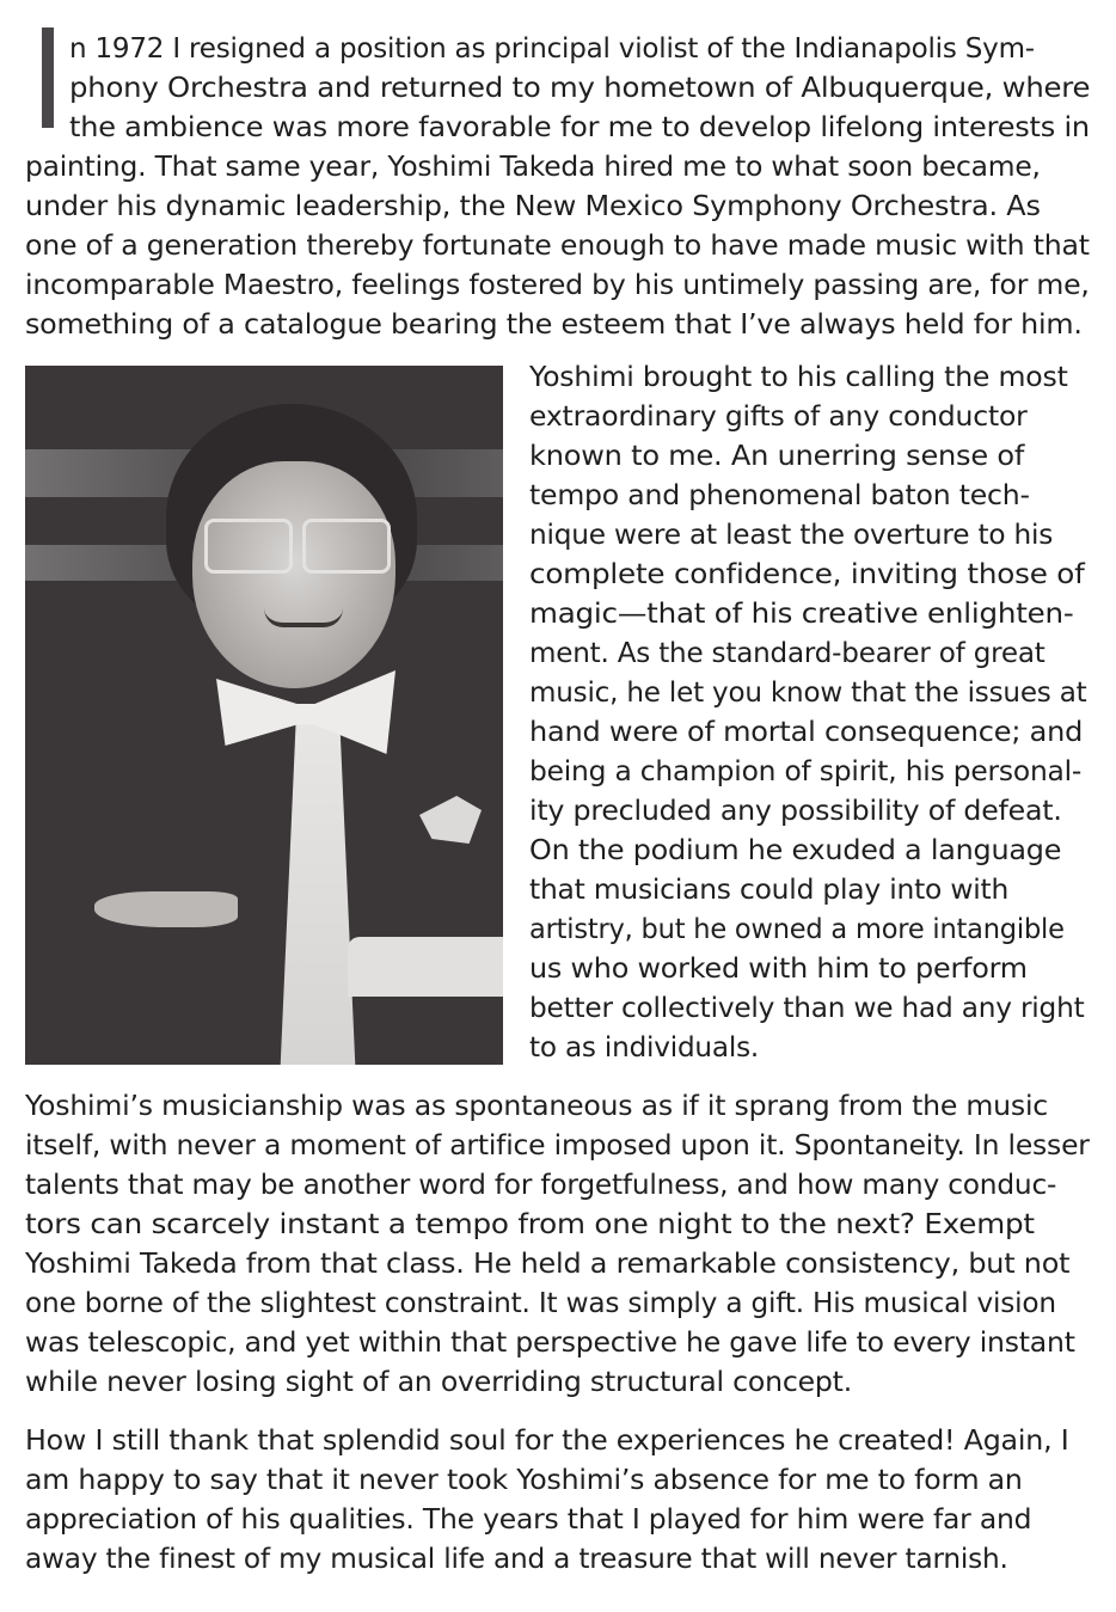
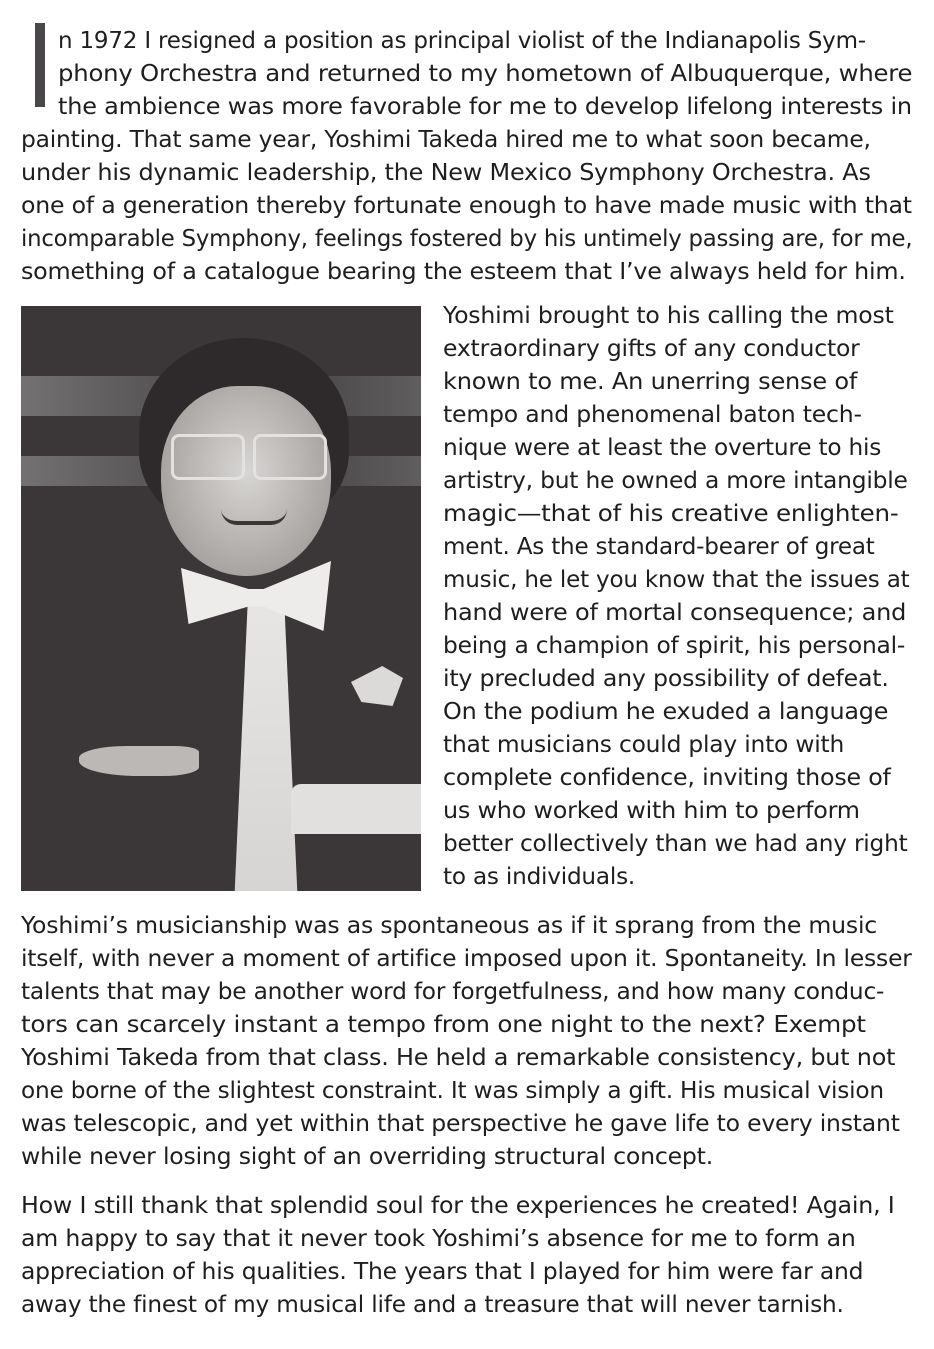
  n 1972 I resigned a position as principal violist of the Indianapolis Sym-
  phony Orchestra and returned to my hometown of Albuquerque, where
  the ambience was more favorable for me to develop lifelong interests in
  painting. That same year, Yoshimi Takeda hired me to what soon became,
  under his dynamic leadership, the New Mexico Symphony Orchestra. As
  one of a generation thereby fortunate enough to have made music with that
- incomparable Maestro, feelings fostered by his untimely passing are, for me,
+ incomparable Symphony, feelings fostered by his untimely passing are, for me,
  something of a catalogue bearing the esteem that I’ve always held for him.
  Yoshimi brought to his calling the most
  extraordinary gifts of any conductor
  known to me. An unerring sense of
  tempo and phenomenal baton tech-
  nique were at least the overture to his
- complete confidence, inviting those of
+ artistry, but he owned a more intangible
  magic—that of his creative enlighten-
  ment. As the standard-bearer of great
  music, he let you know that the issues at
  hand were of mortal consequence; and
  being a champion of spirit, his personal-
  ity precluded any possibility of defeat.
  On the podium he exuded a language
  that musicians could play into with
- artistry, but he owned a more intangible
+ complete confidence, inviting those of
  us who worked with him to perform
  better collectively than we had any right
  to as individuals.
  Yoshimi’s musicianship was as spontaneous as if it sprang from the music
  itself, with never a moment of artifice imposed upon it. Spontaneity. In lesser
  talents that may be another word for forgetfulness, and how many conduc-
  tors can scarcely instant a tempo from one night to the next? Exempt
  Yoshimi Takeda from that class. He held a remarkable consistency, but not
  one borne of the slightest constraint. It was simply a gift. His musical vision
  was telescopic, and yet within that perspective he gave life to every instant
  while never losing sight of an overriding structural concept.
  How I still thank that splendid soul for the experiences he created! Again, I
  am happy to say that it never took Yoshimi’s absence for me to form an
  appreciation of his qualities. The years that I played for him were far and
  away the finest of my musical life and a treasure that will never tarnish.
